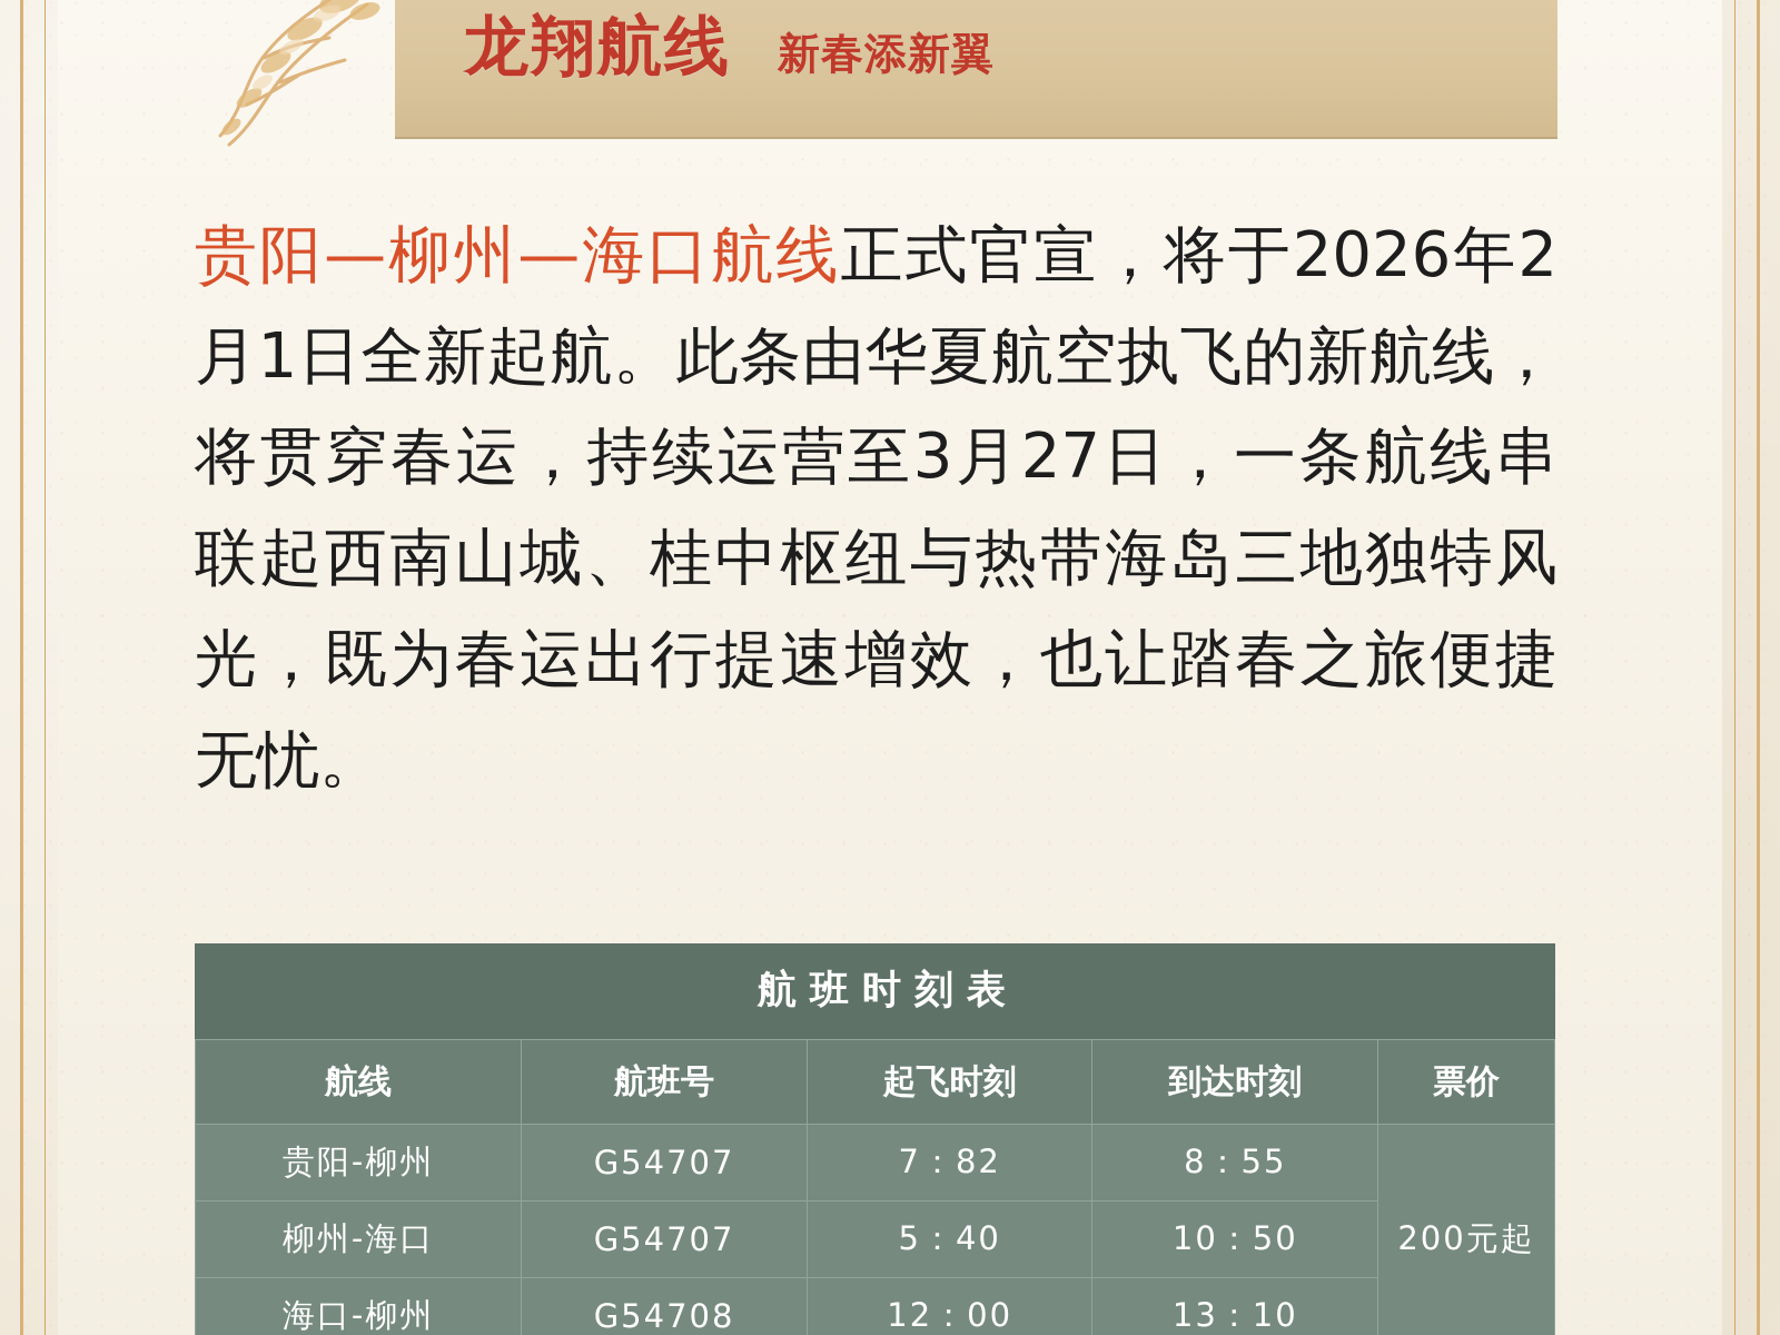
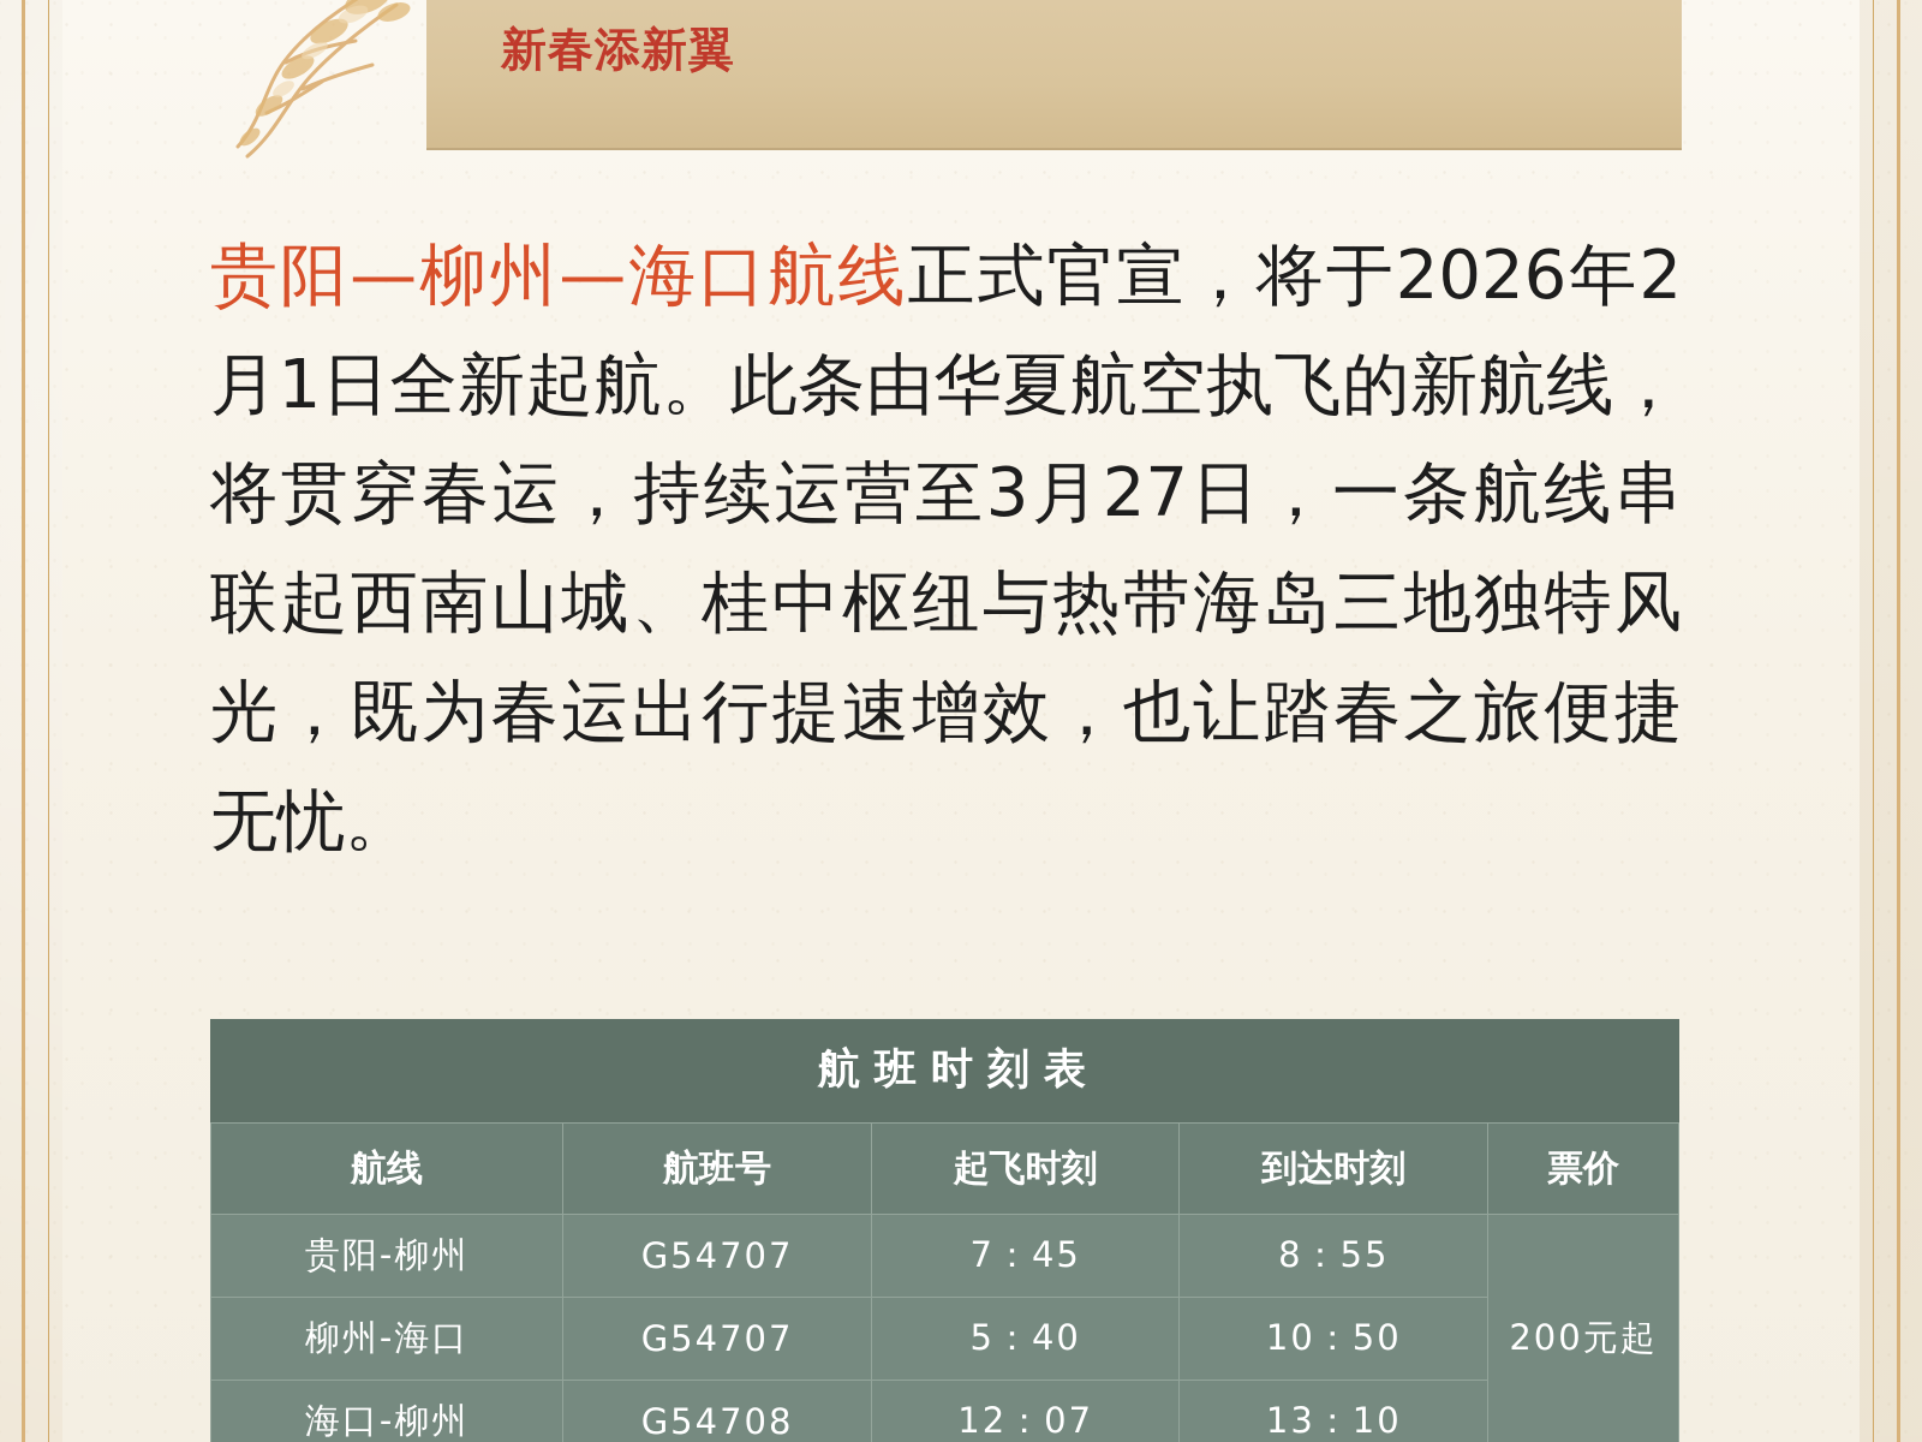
- 龙翔航线
  新春添新翼
  贵阳—柳州—海口航线正式官宣，将于2026年2月1日全新起航。此条由华夏航空执飞的新航线，将贯穿春运，持续运营至3月27日，一条航线串联起西南山城、桂中枢纽与热带海岛三地独特风光，既为春运出行提速增效，也让踏春之旅便捷无忧。
  航班时刻表
  航线	航班号	起飞时刻	到达时刻	票价
- 贵阳-柳州	G54707	7：82	8：55	200元起
+ 贵阳-柳州	G54707	7：45	8：55	200元起
  柳州-海口	G54707	5：40	10：50
- 海口-柳州	G54708	12：00	13：10
+ 海口-柳州	G54708	12：07	13：10
